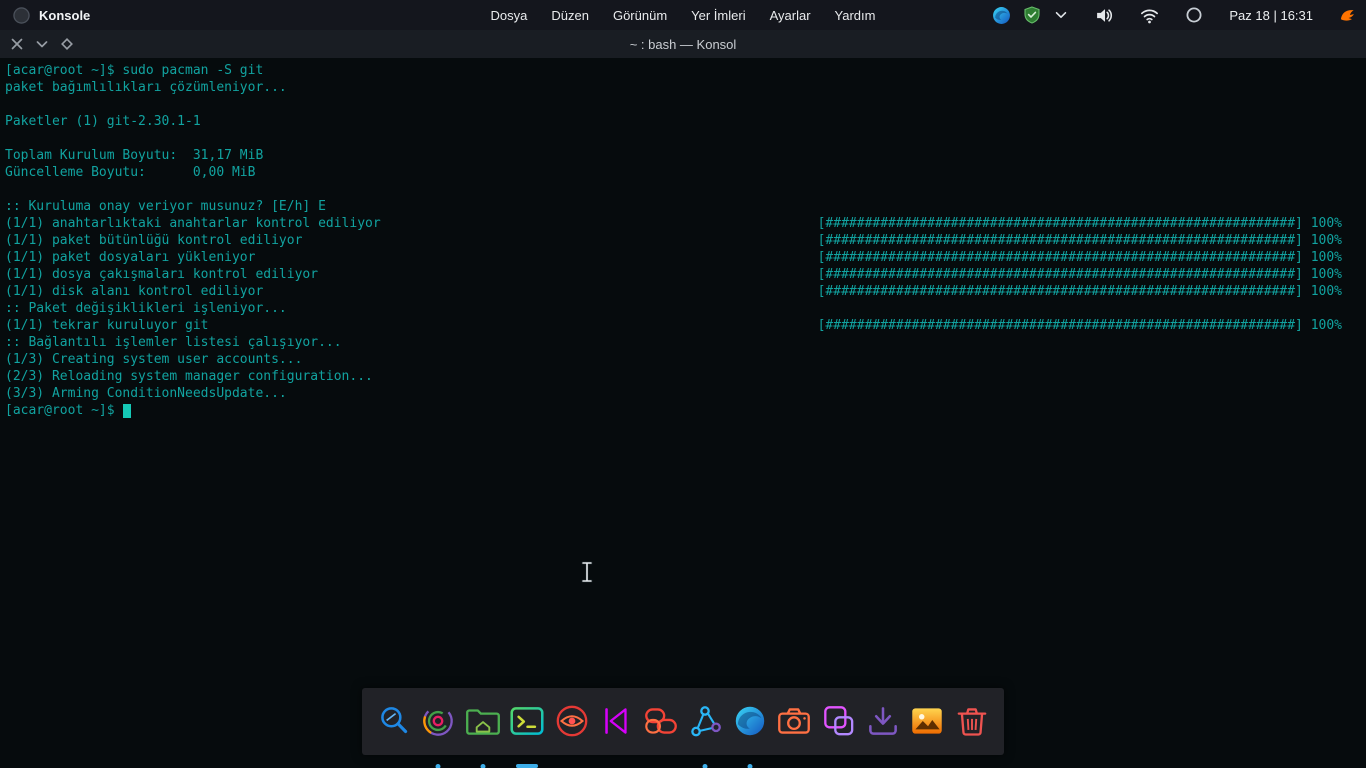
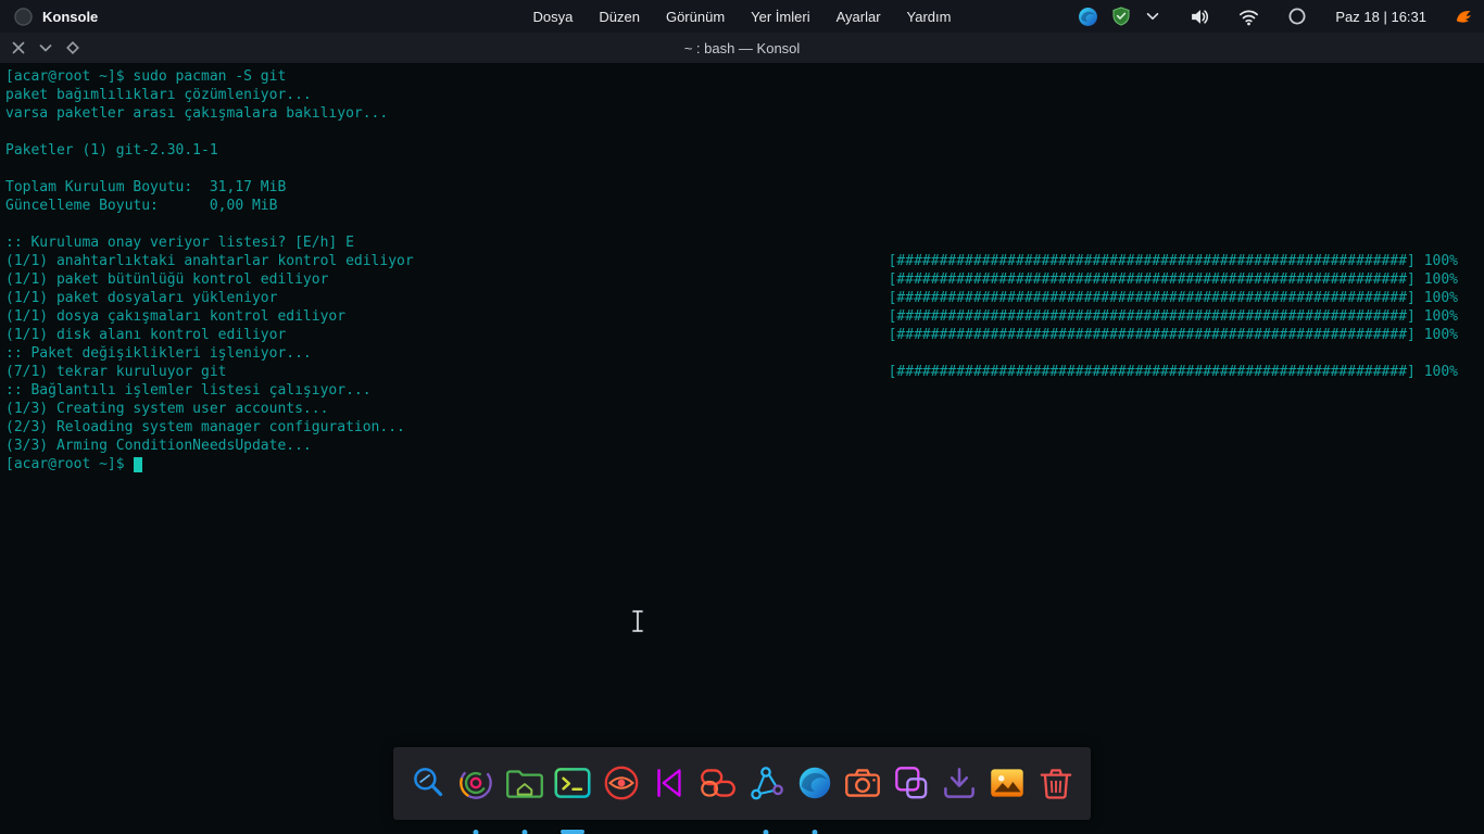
  Konsole
  Dosya
  Düzen
  Görünüm
  Yer İmleri
  Ayarlar
  Yardım
  Paz 18 | 16:31
  ~ : bash — Konsol
  [acar@root ~]$ sudo pacman -S git
  paket bağımlılıkları çözümleniyor...
+ varsa paketler arası çakışmalara bakılıyor...
  Paketler (1) git-2.30.1-1
  Toplam Kurulum Boyutu: 31,17 MiB
  Güncelleme Boyutu: 0,00 MiB
- :: Kuruluma onay veriyor musunuz? [E/h] E
+ :: Kuruluma onay veriyor listesi? [E/h] E
  (1/1) anahtarlıktaki anahtarlar kontrol ediliyor
  [############################################################] 100%
  (1/1) paket bütünlüğü kontrol ediliyor
  [############################################################] 100%
  (1/1) paket dosyaları yükleniyor
  [############################################################] 100%
  (1/1) dosya çakışmaları kontrol ediliyor
  [############################################################] 100%
  (1/1) disk alanı kontrol ediliyor
  [############################################################] 100%
  :: Paket değişiklikleri işleniyor...
- (1/1) tekrar kuruluyor git
+ (7/1) tekrar kuruluyor git
  [############################################################] 100%
  :: Bağlantılı işlemler listesi çalışıyor...
  (1/3) Creating system user accounts...
  (2/3) Reloading system manager configuration...
  (3/3) Arming ConditionNeedsUpdate...
  [acar@root ~]$
